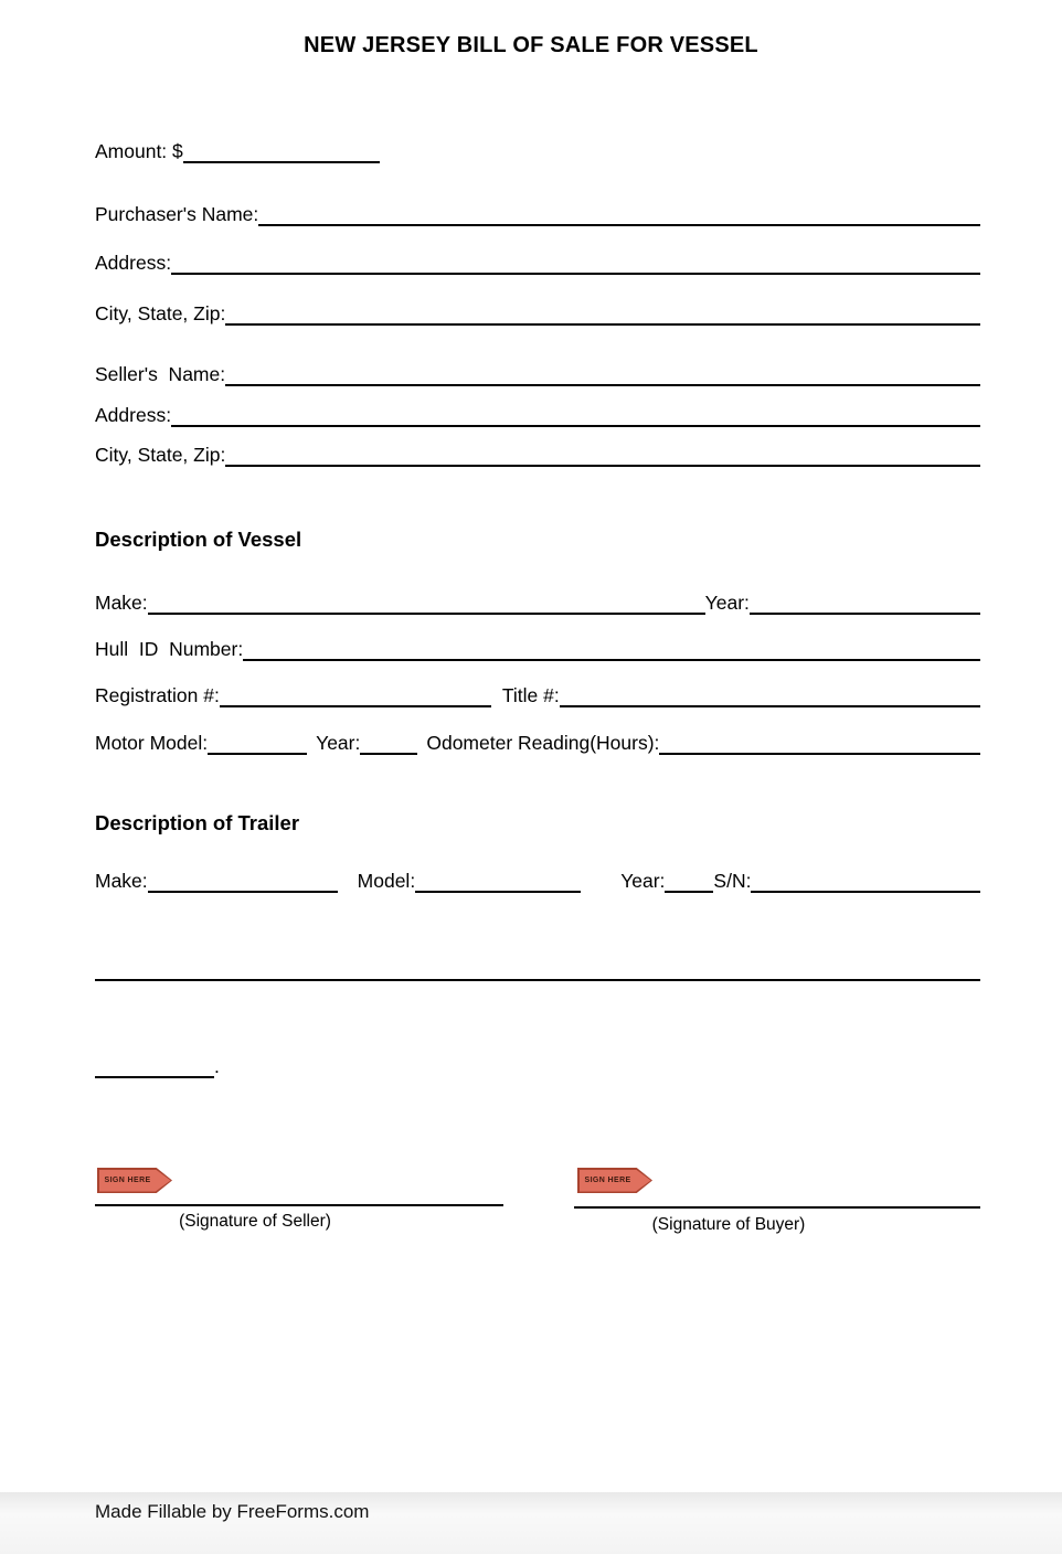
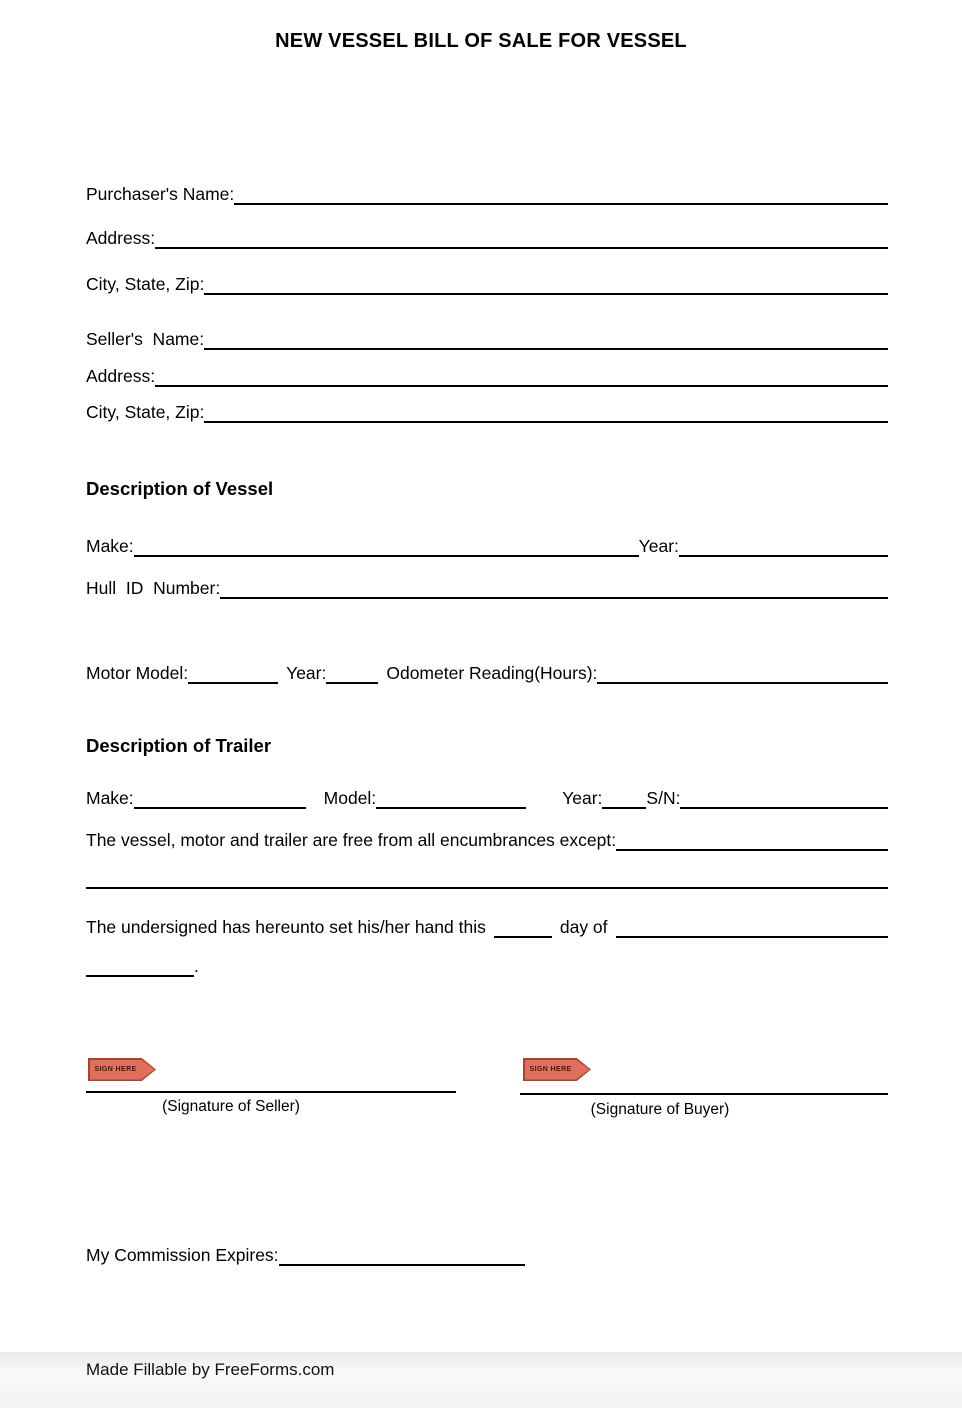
- NEW JERSEY BILL OF SALE FOR VESSEL
+ NEW VESSEL BILL OF SALE FOR VESSEL
- Amount: $
  Purchaser's Name:
  Address:
  City, State, Zip:
  Seller's Name:
  Address:
  City, State, Zip:
  Description of Vessel
  Make:
  Year:
  Hull ID Number:
- Registration #:
- Title #:
  Motor Model:
  Year:
  Odometer Reading(Hours):
  Description of Trailer
  Make:
  Model:
  Year:
  S/N:
+ The vessel, motor and trailer are free from all encumbrances except:
+ The undersigned has hereunto set his/her hand this
+ day of
  .
  (Signature of Seller)
  (Signature of Buyer)
+ My Commission Expires:
  Made Fillable by FreeForms.com
